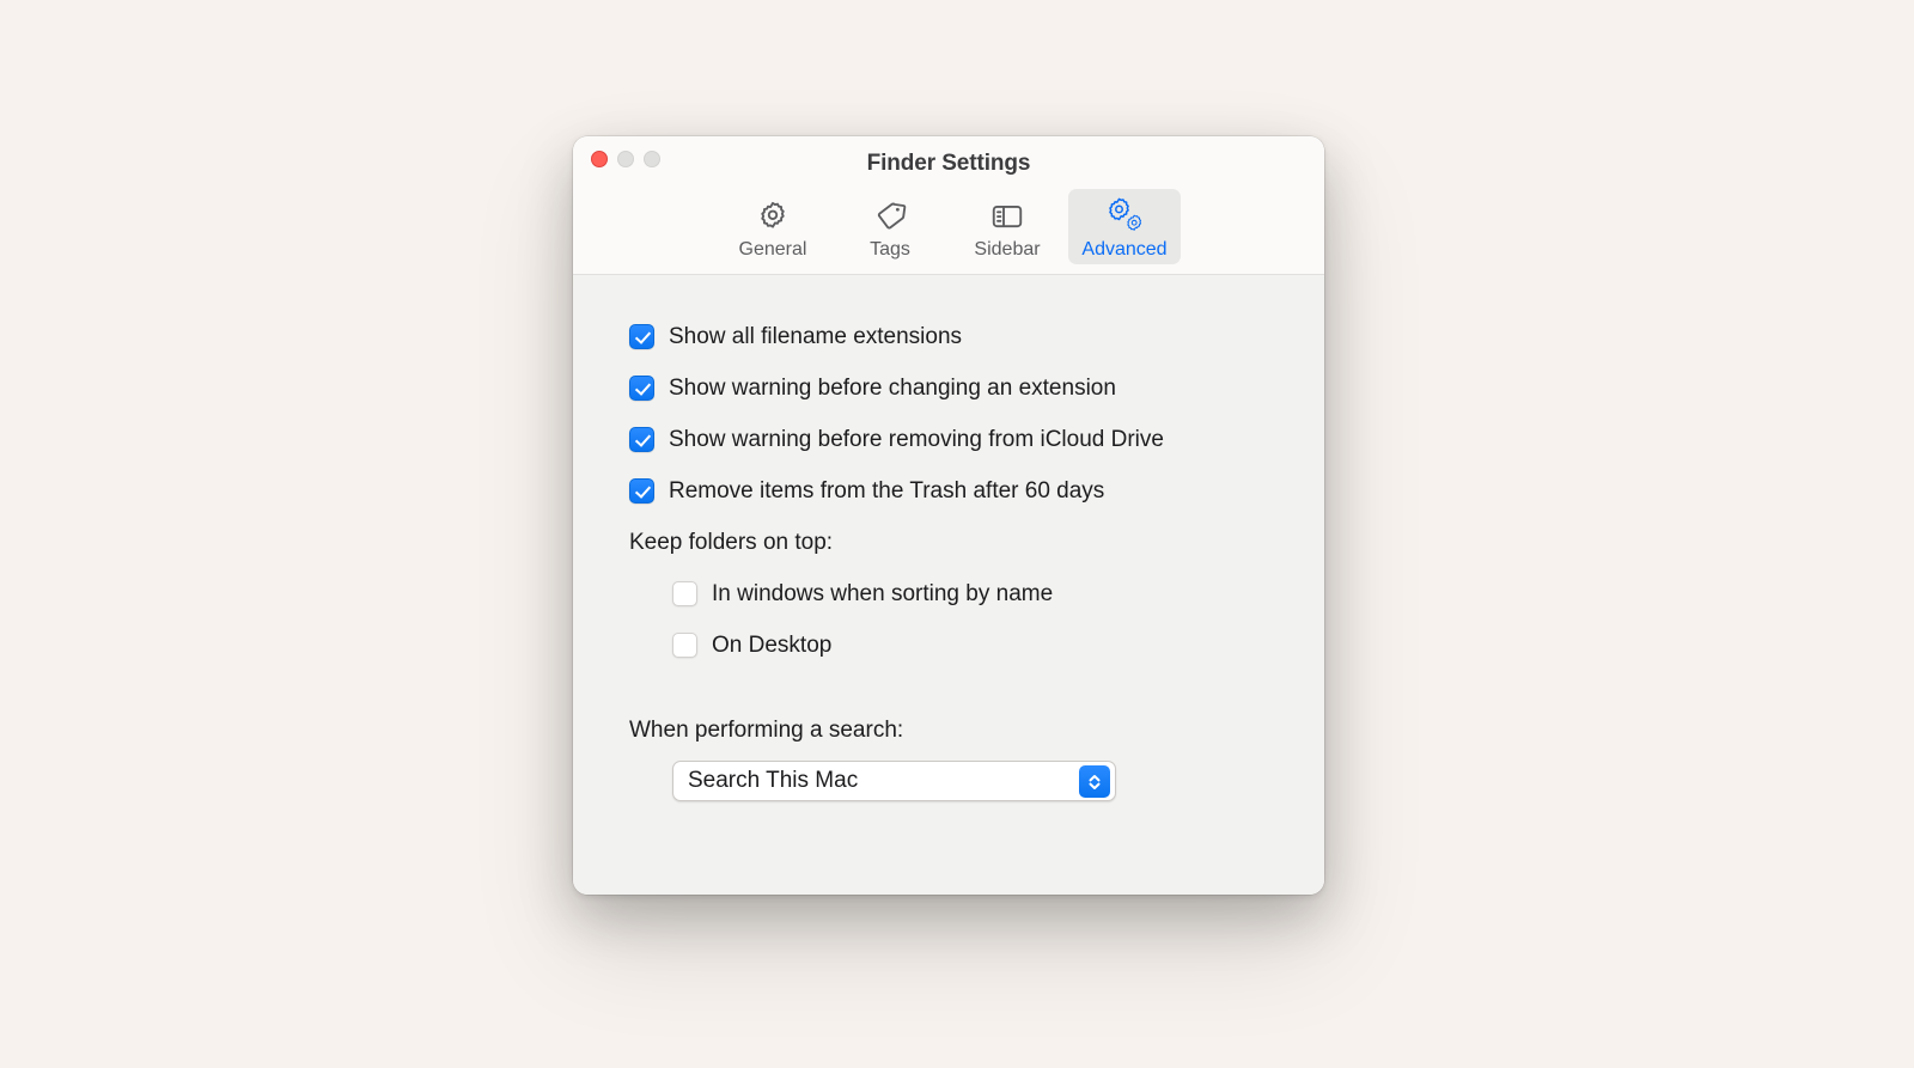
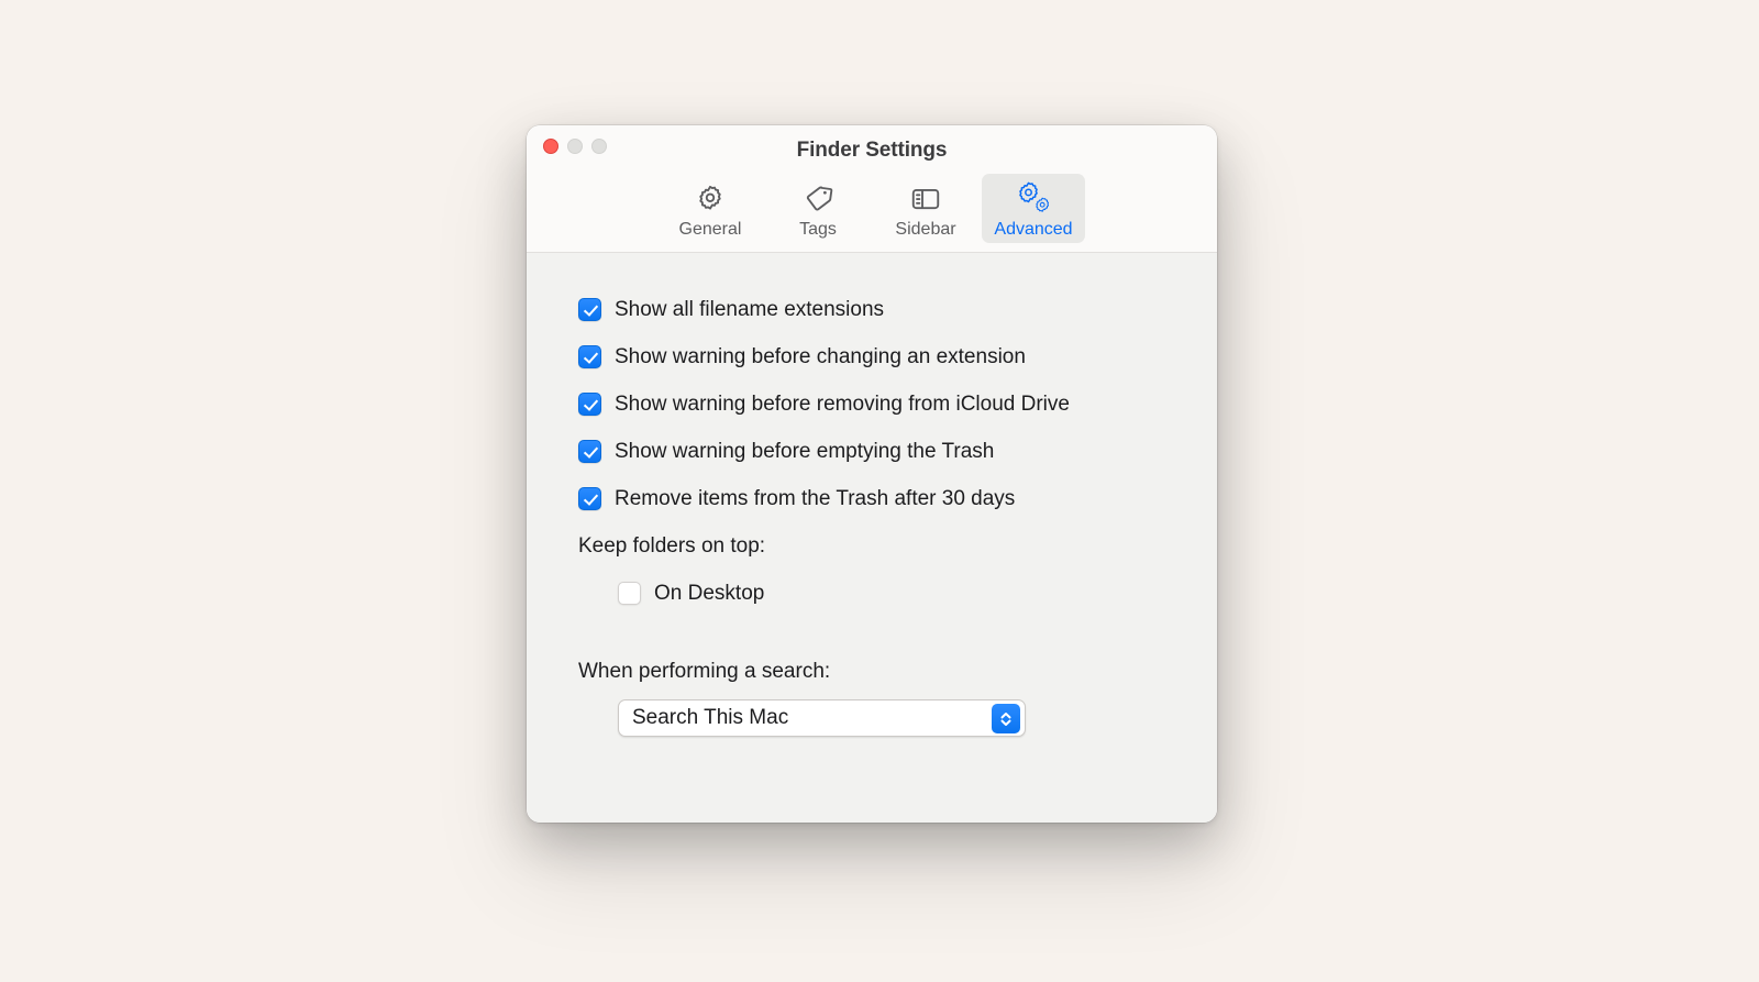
  Finder Settings
  General
  Tags
  Sidebar
  Advanced
  Show all filename extensions
  Show warning before changing an extension
  Show warning before removing from iCloud Drive
+ Show warning before emptying the Trash
- Remove items from the Trash after 60 days
+ Remove items from the Trash after 30 days
  Keep folders on top:
- In windows when sorting by name
  On Desktop
  When performing a search:
  Search This Mac
